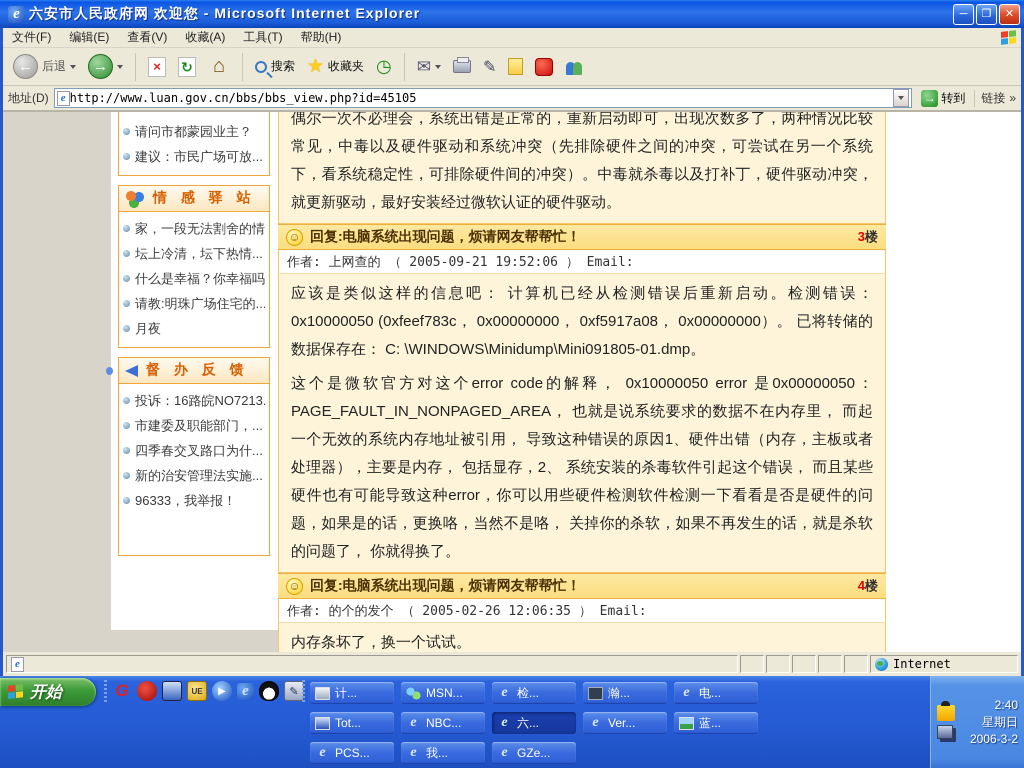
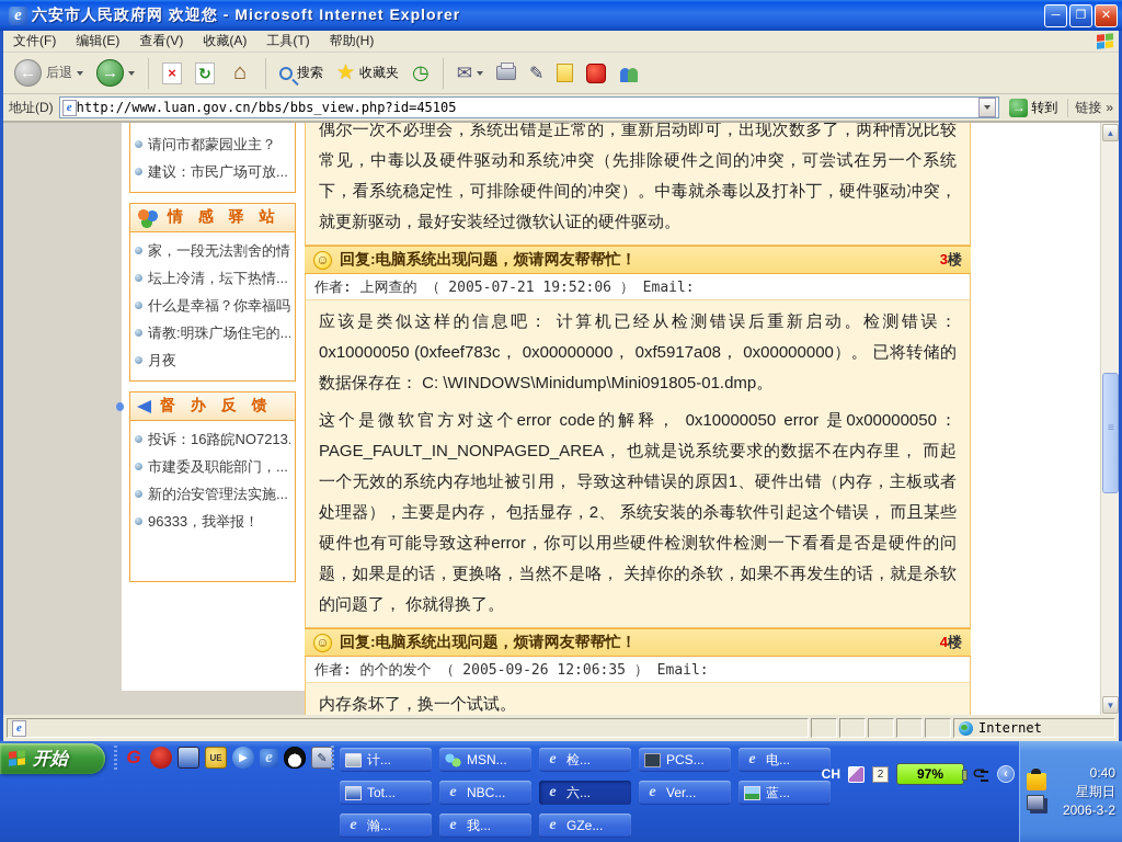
  e
  六安市人民政府网 欢迎您 - Microsoft Internet Explorer
  ─
  ❐
  ✕
  文件(F)
  编辑(E)
  查看(V)
  收藏(A)
  工具(T)
  帮助(H)
  ←
  后退
  →
  ×
  ↻
  ⌂
  搜索
  ★
  收藏夹
  ◷
  ✉
  ✎
  地址(D)
  e
  http://www.luan.gov.cn/bbs/bbs_view.php?id=45105
  →
  转到
  链接
  »
  请问市都蒙园业主？
  建议：市民广场可放...
  情 感 驿 站
  家，一段无法割舍的情
  坛上冷清，坛下热情...
  什么是幸福？你幸福吗
  请教:明珠广场住宅的...
  月夜
  督 办 反 馈
  投诉：16路皖NO7213.
  市建委及职能部门，...
- 四季春交叉路口为什...
  新的治安管理法实施...
  96333，我举报！
  偶尔一次不必理会，系统出错是正常的，重新启动即可，出现次数多了，两种情况比较常见，中毒以及硬件驱动和系统冲突（先排除硬件之间的冲突，可尝试在另一个系统下，看系统稳定性，可排除硬件间的冲突）。中毒就杀毒以及打补丁，硬件驱动冲突，就更新驱动，最好安装经过微软认证的硬件驱动。
  ☺
  回复:电脑系统出现问题，烦请网友帮帮忙！
  3楼
- 作者: 上网查的 （ 2005-09-21 19:52:06 ） Email:
+ 作者: 上网查的 （ 2005-07-21 19:52:06 ） Email:
  应该是类似这样的信息吧： 计算机已经从检测错误后重新启动。检测错误： 0x10000050 (0xfeef783c， 0x00000000， 0xf5917a08， 0x00000000）。 已将转储的数据保存在： C: \WINDOWS\Minidump\Mini091805-01.dmp。
  这个是微软官方对这个error code的解释， 0x10000050 error 是0x00000050： PAGE_FAULT_IN_NONPAGED_AREA， 也就是说系统要求的数据不在内存里， 而起一个无效的系统内存地址被引用， 导致这种错误的原因1、硬件出错（内存，主板或者处理器），主要是内存， 包括显存，2、 系统安装的杀毒软件引起这个错误， 而且某些硬件也有可能导致这种error，你可以用些硬件检测软件检测一下看看是否是硬件的问题，如果是的话，更换咯，当然不是咯， 关掉你的杀软，如果不再发生的话，就是杀软的问题了， 你就得换了。
  ☺
  回复:电脑系统出现问题，烦请网友帮帮忙！
  4楼
- 作者: 的个的发个 （ 2005-02-26 12:06:35 ） Email:
+ 作者: 的个的发个 （ 2005-09-26 12:06:35 ） Email:
  内存条坏了，换一个试试。
+ ▲
+ ▼
  e
  Internet
  开始
  G
  UE
  ▶
  e
  ✎
  计...
  MSN...
  e
  检...
- 瀚...
+ PCS...
  e
  电...
  Tot...
  e
  NBC...
  e
  六...
  e
  Ver...
  蓝...
  e
- PCS...
+ 瀚...
  e
  我...
  e
  GZe...
+ CH
+ 2
+ 97%
+ ‹
- 2:40
+ 0:40
  星期日
  2006-3-2
